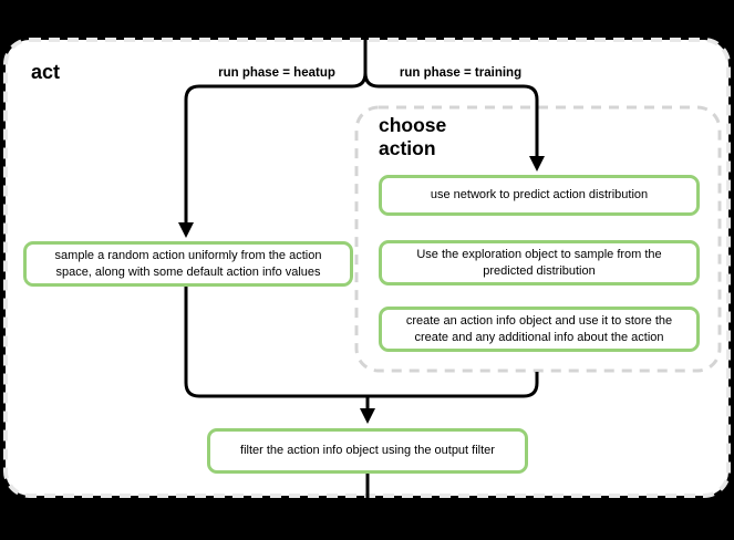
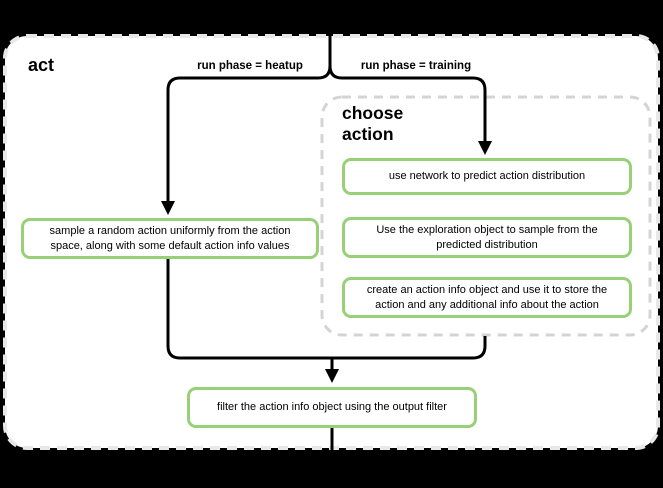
  act
  run phase = heatup
  run phase = training
  choose action
  sample a random action uniformly from the action space, along with some default action info values
  use network to predict action distribution
  Use the exploration object to sample from the predicted distribution
- create an action info object and use it to store the create and any additional info about the action
+ create an action info object and use it to store the action and any additional info about the action
  filter the action info object using the output filter
